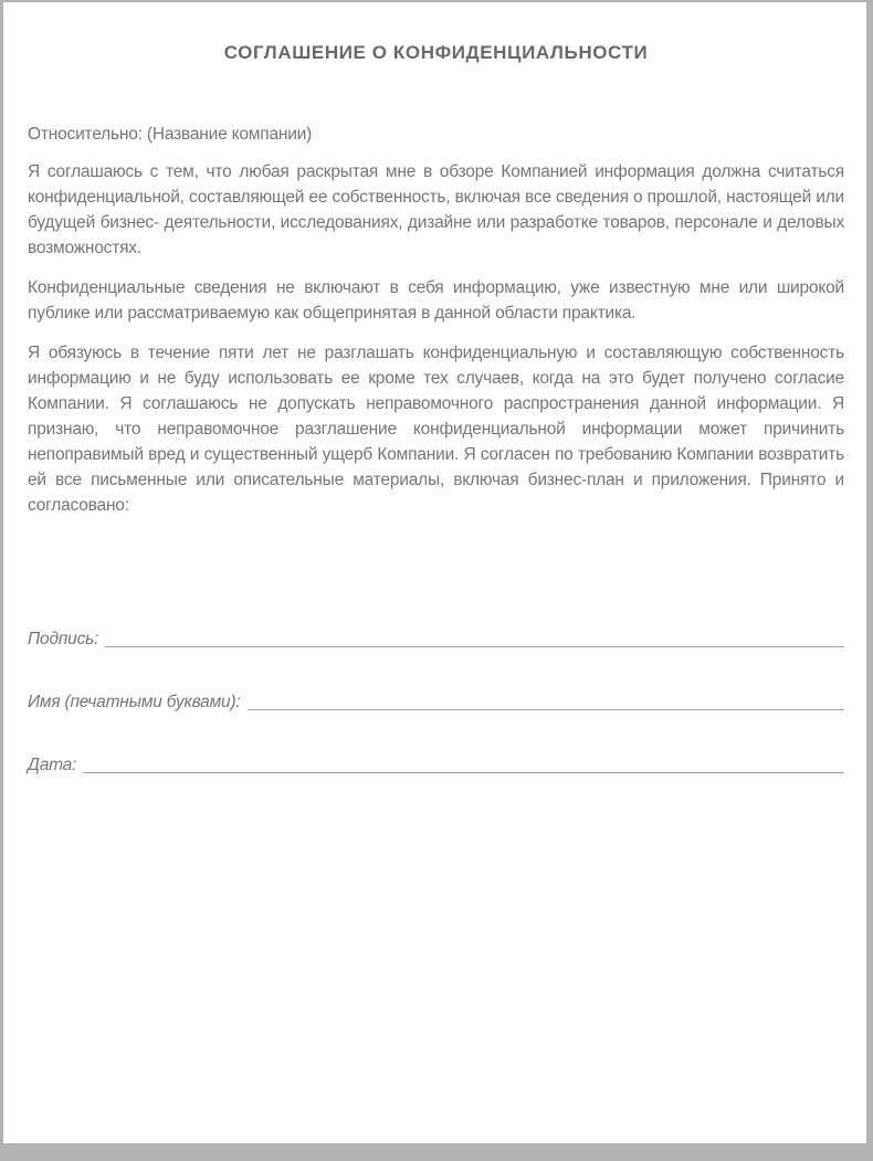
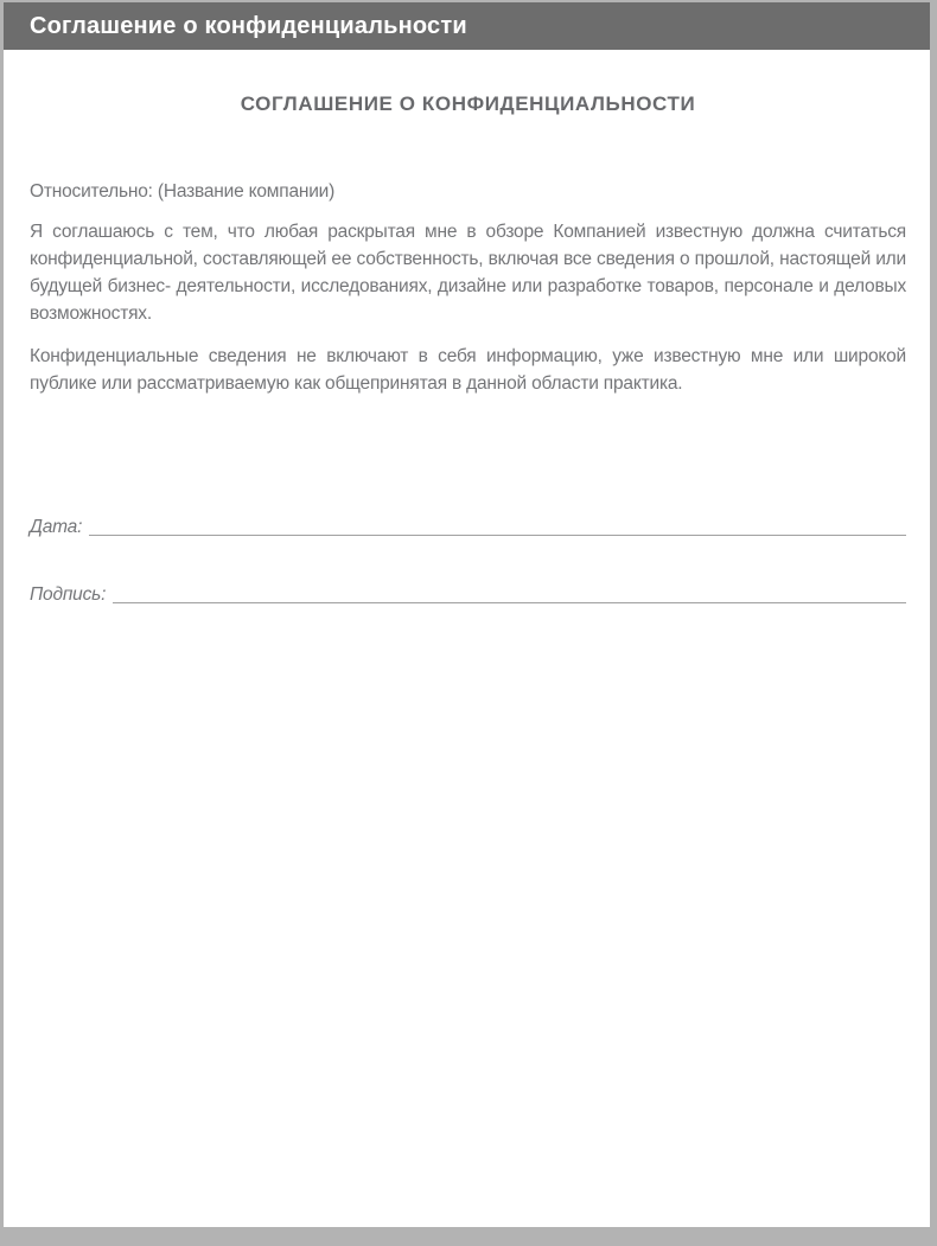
+ Соглашение о конфиденциальности
  СОГЛАШЕНИЕ О КОНФИДЕНЦИАЛЬНОСТИ
  Относительно: (Название компании)
- Я соглашаюсь с тем, что любая раскрытая мне в обзоре Компанией информация должна считаться конфиденциальной, составляющей ее собственность, включая все сведения о прошлой, настоящей или будущей бизнес- деятельности, исследованиях, дизайне или разработке товаров, персонале и деловых возможностях.
+ Я соглашаюсь с тем, что любая раскрытая мне в обзоре Компанией известную должна считаться конфиденциальной, составляющей ее собственность, включая все сведения о прошлой, настоящей или будущей бизнес- деятельности, исследованиях, дизайне или разработке товаров, персонале и деловых возможностях.
  Конфиденциальные сведения не включают в себя информацию, уже известную мне или широкой публике или рассматриваемую как общепринятая в данной области практика.
- Я обязуюсь в течение пяти лет не разглашать конфиденциальную и составляющую собственность информацию и не буду использовать ее кроме тех случаев, когда на это будет получено согласие Компании. Я соглашаюсь не допускать неправомочного распространения данной информации. Я признаю, что неправомочное разглашение конфиденциальной информации может причинить непоправимый вред и существенный ущерб Компании. Я согласен по требованию Компании возвратить ей все письменные или описательные материалы, включая бизнес-план и приложения. Принято и согласовано:
- Подпись:
+ Дата:
- Имя (печатными буквами):
- Дата:
+ Подпись:
